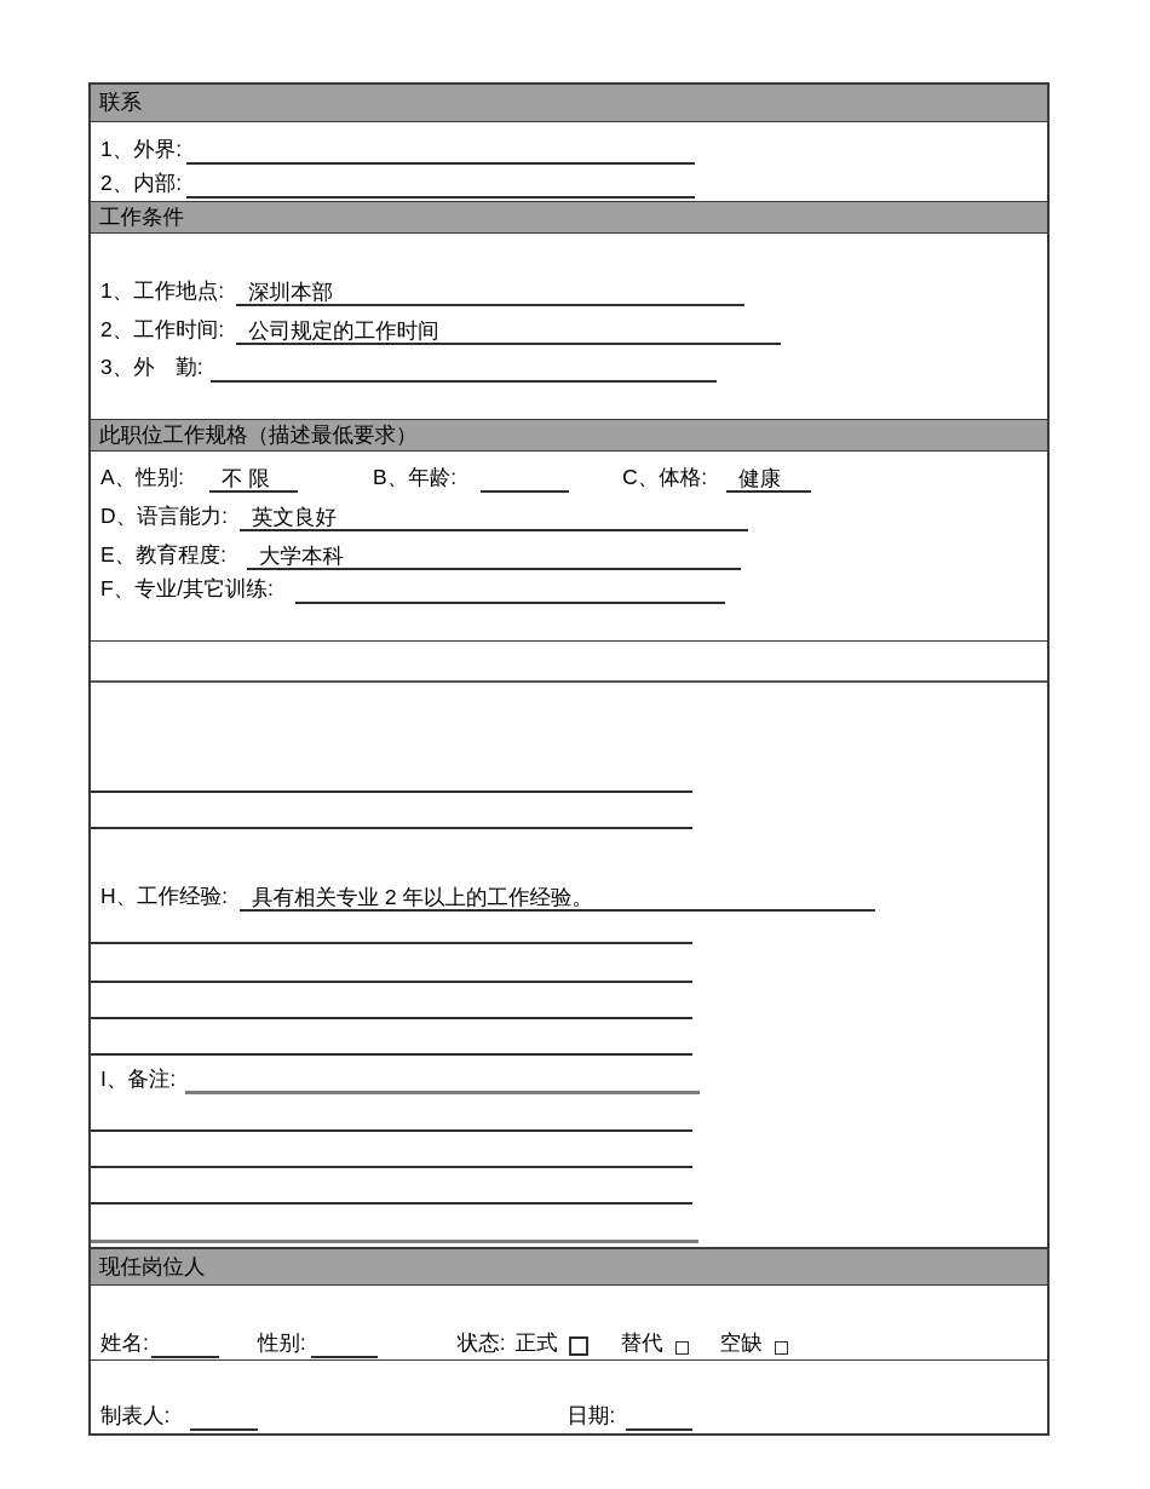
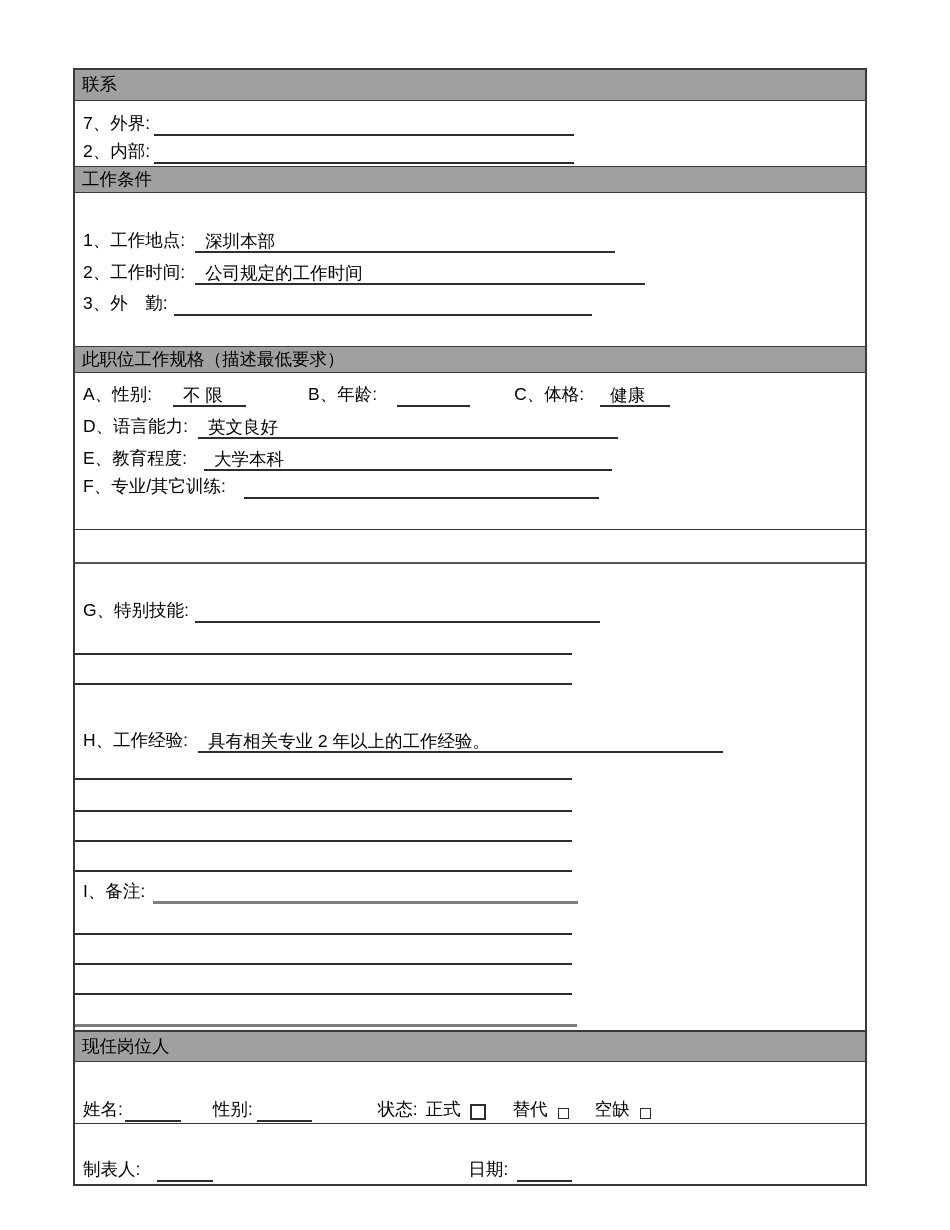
  联系
- 1、外界:
+ 7、外界:
  2、内部:
  工作条件
  1、工作地点:
  深圳本部
  2、工作时间:
  公司规定的工作时间
  3、外 勤:
  此职位工作规格（描述最低要求）
  A、性别:
  不 限
  B、年龄:
  C、体格:
  健康
  D、语言能力:
  英文良好
  E、教育程度:
  大学本科
  F、专业/其它训练:
+ G、特别技能:
  H、工作经验:
  具有相关专业 2 年以上的工作经验。
  I、备注:
  现任岗位人
  姓名:
  性别:
  状态:
  正式
  替代
  空缺
  制表人:
  日期:
